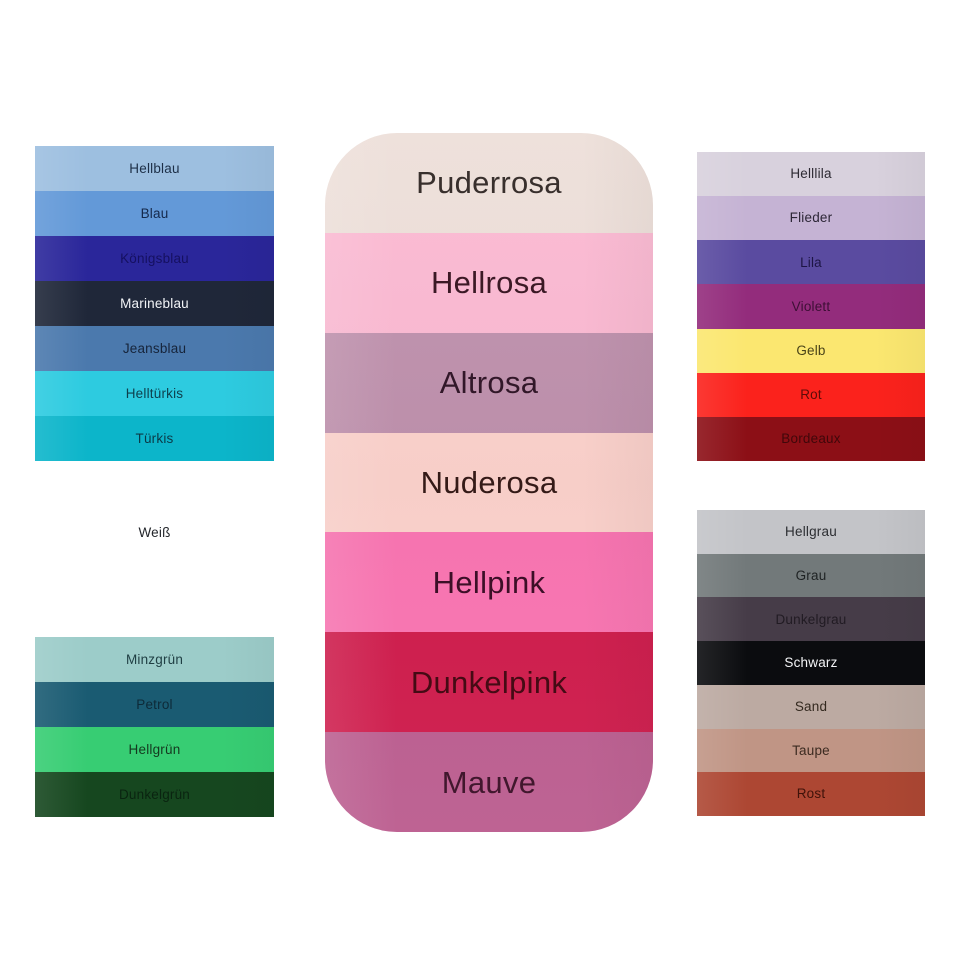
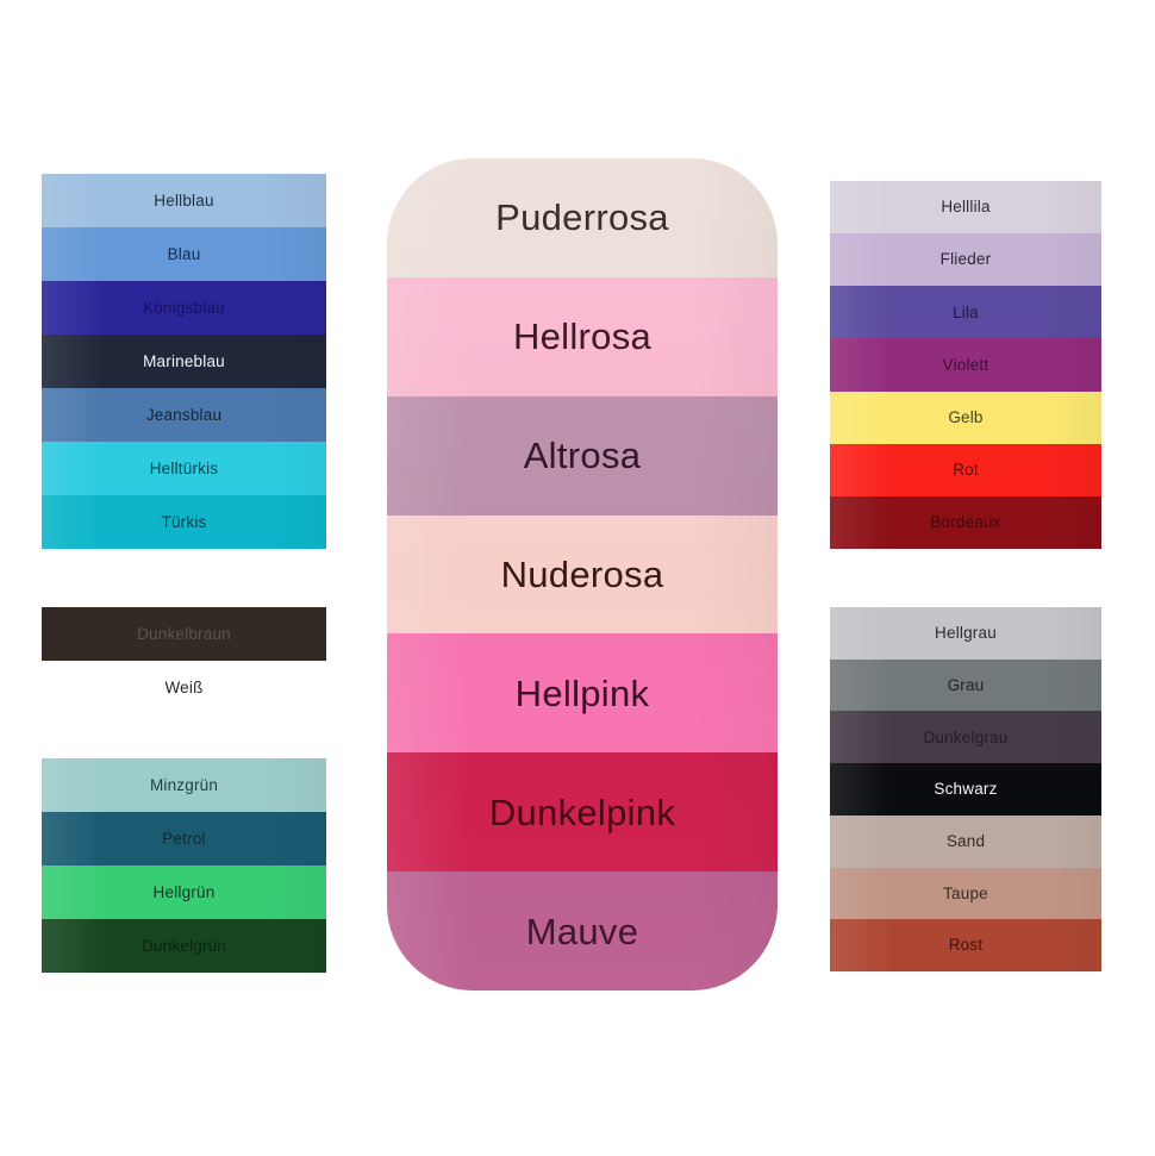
+ Dunkelbraun
  Weiß
